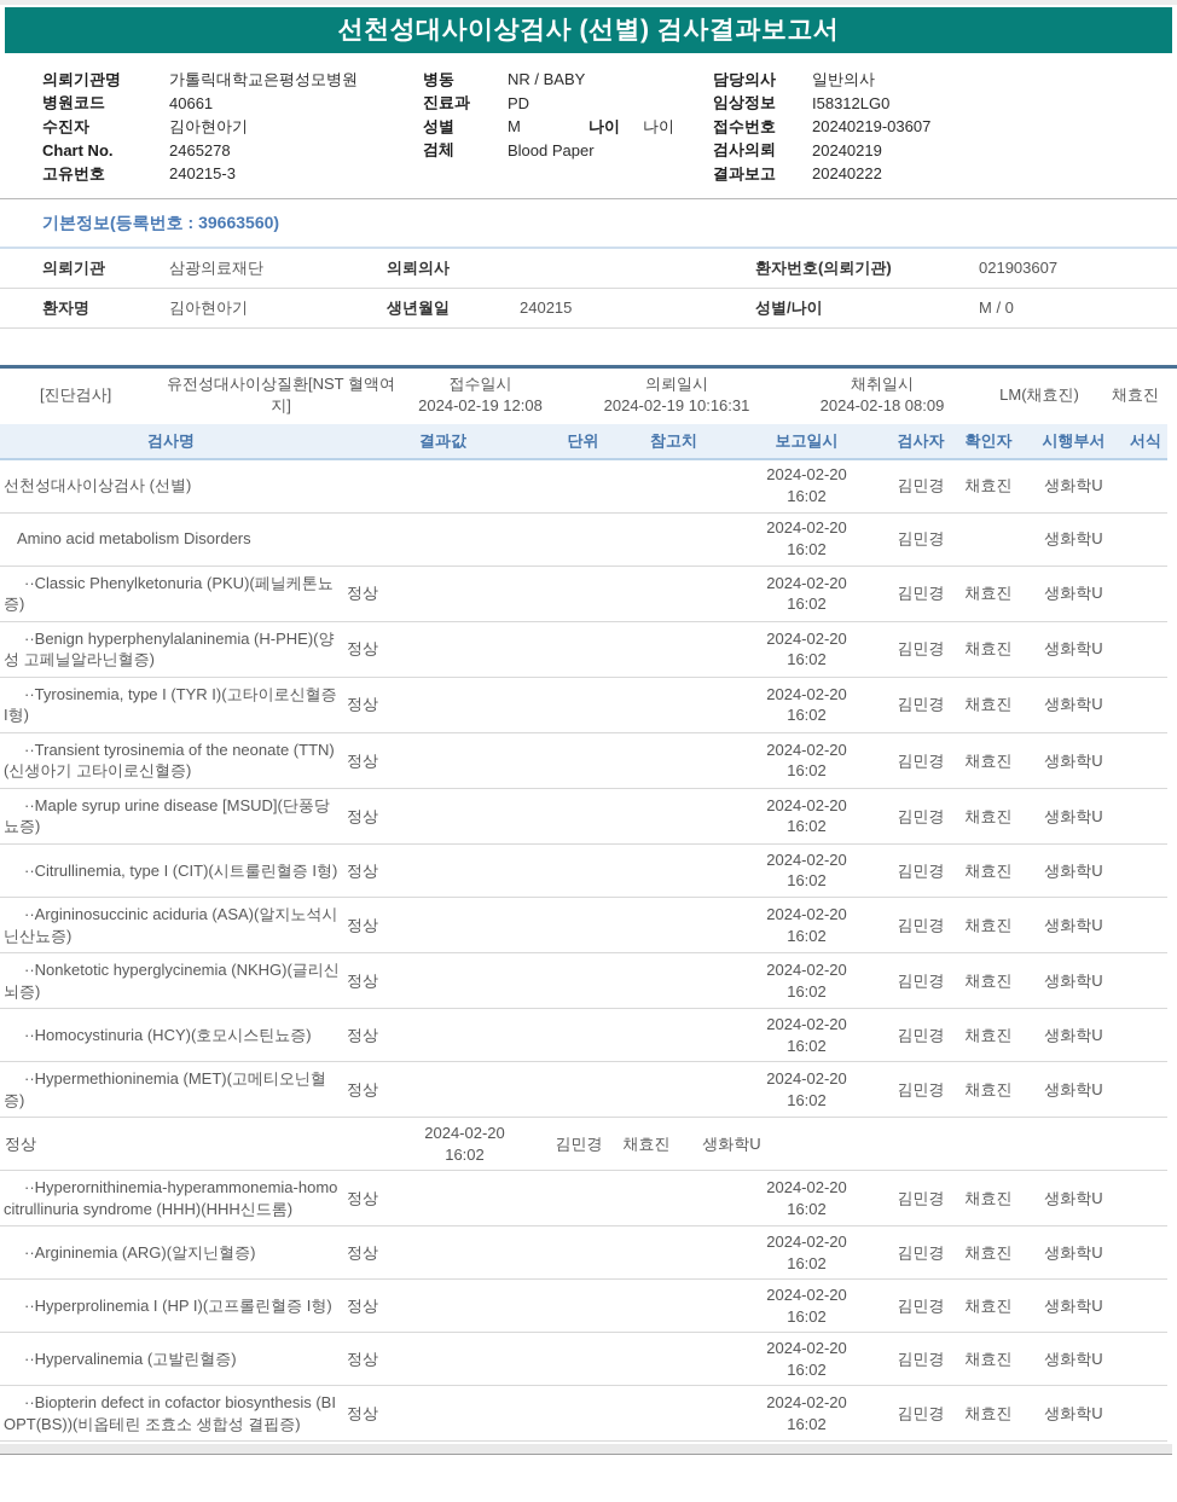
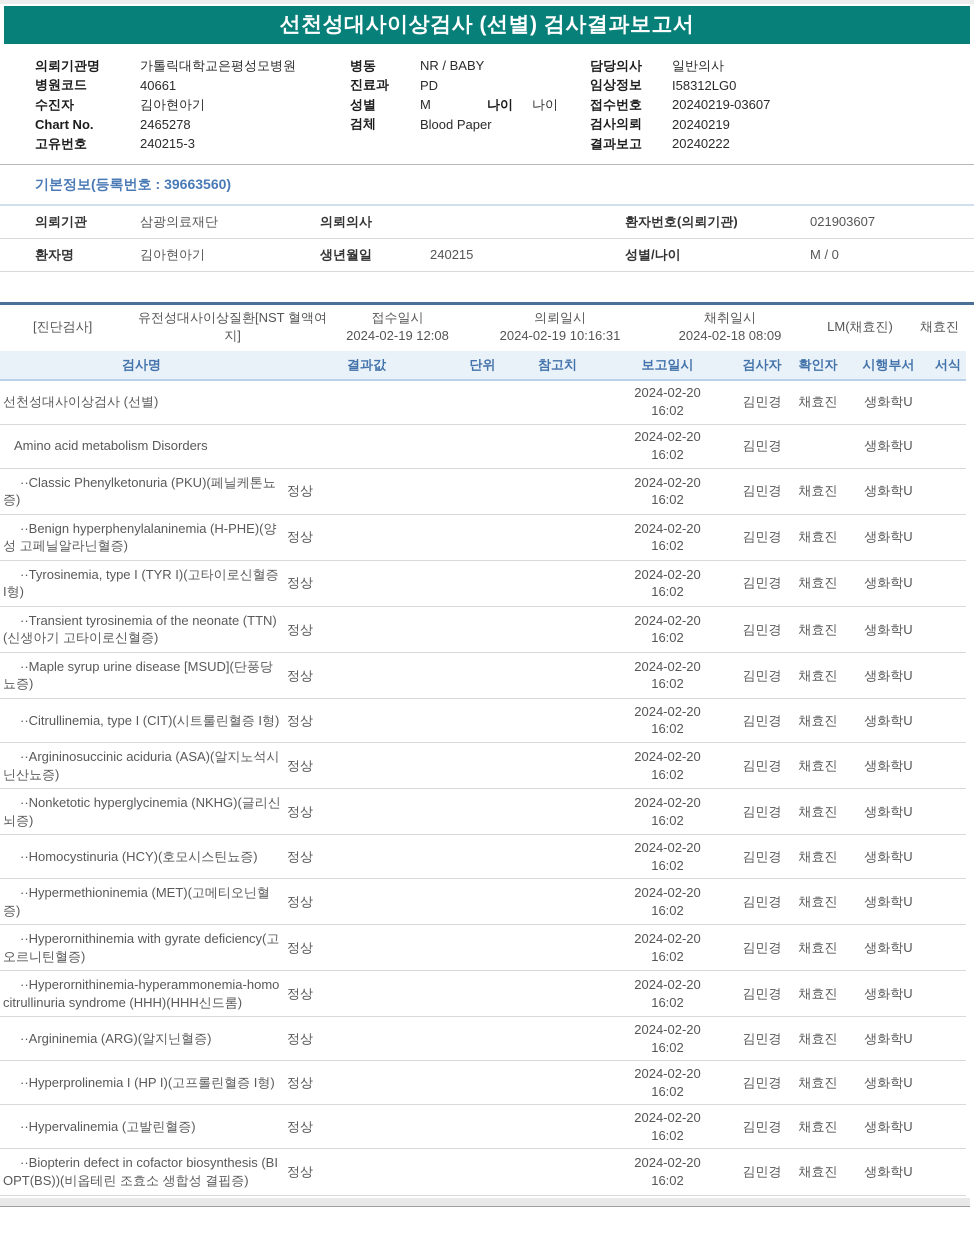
  선천성대사이상검사 (선별) 검사결과보고서
  의뢰기관명
  가톨릭대학교은평성모병원
  병원코드
  40661
  수진자
  김아현아기
  Chart No.
  2465278
  고유번호
  240215-3
  병동
  NR / BABY
  진료과
  PD
  성별
  M
  나이
  나이
  검체
  Blood Paper
  담당의사
  일반의사
  임상정보
  I58312LG0
  접수번호
  20240219-03607
  검사의뢰
  20240219
  결과보고
  20240222
  기본정보(등록번호 : 39663560)
  의뢰기관
  삼광의료재단
  의뢰의사
  환자번호(의뢰기관)
  021903607
  환자명
  김아현아기
  생년월일
  240215
  성별/나이
  M / 0
  [진단검사]
  유전성대사이상질환[NST 혈액여지]
  접수일시
  2024-02-19 12:08
  의뢰일시
  2024-02-19 10:16:31
  채취일시
  2024-02-18 08:09
  LM(채효진)
  채효진
  검사명
  결과값
  단위
  참고치
  보고일시
  검사자
  확인자
  시행부서
  서식
  선천성대사이상검사 (선별)
  2024-02-20
  16:02
  김민경
  채효진
  생화학U
  Amino acid metabolism Disorders
  2024-02-20
  16:02
  김민경
  생화학U
  ··Classic Phenylketonuria (PKU)(페닐케톤뇨증)
  정상
  2024-02-20
  16:02
  김민경
  채효진
  생화학U
  ··Benign hyperphenylalaninemia (H-PHE)(양성 고페닐알라닌혈증)
  정상
  2024-02-20
  16:02
  김민경
  채효진
  생화학U
  ··Tyrosinemia, type I (TYR I)(고타이로신혈증 I형)
  정상
  2024-02-20
  16:02
  김민경
  채효진
  생화학U
  ··Transient tyrosinemia of the neonate (TTN)(신생아기 고타이로신혈증)
  정상
  2024-02-20
  16:02
  김민경
  채효진
  생화학U
  ··Maple syrup urine disease [MSUD](단풍당뇨증)
  정상
  2024-02-20
  16:02
  김민경
  채효진
  생화학U
  ··Citrullinemia, type I (CIT)(시트룰린혈증 I형)
  정상
  2024-02-20
  16:02
  김민경
  채효진
  생화학U
  ··Argininosuccinic aciduria (ASA)(알지노석시닌산뇨증)
  정상
  2024-02-20
  16:02
  김민경
  채효진
  생화학U
  ··Nonketotic hyperglycinemia (NKHG)(글리신뇌증)
  정상
  2024-02-20
  16:02
  김민경
  채효진
  생화학U
  ··Homocystinuria (HCY)(호모시스틴뇨증)
  정상
  2024-02-20
  16:02
  김민경
  채효진
  생화학U
  ··Hypermethioninemia (MET)(고메티오닌혈증)
  정상
  2024-02-20
  16:02
  김민경
  채효진
  생화학U
+ ··Hyperornithinemia with gyrate deficiency(고오르니틴혈증)
  정상
  2024-02-20
  16:02
  김민경
  채효진
  생화학U
  ··Hyperornithinemia-hyperammonemia-homocitrullinuria syndrome (HHH)(HHH신드롬)
  정상
  2024-02-20
  16:02
  김민경
  채효진
  생화학U
  ··Argininemia (ARG)(알지닌혈증)
  정상
  2024-02-20
  16:02
  김민경
  채효진
  생화학U
  ··Hyperprolinemia I (HP I)(고프롤린혈증 I형)
  정상
  2024-02-20
  16:02
  김민경
  채효진
  생화학U
  ··Hypervalinemia (고발린혈증)
  정상
  2024-02-20
  16:02
  김민경
  채효진
  생화학U
  ··Biopterin defect in cofactor biosynthesis (BIOPT(BS))(비옵테린 조효소 생합성 결핍증)
  정상
  2024-02-20
  16:02
  김민경
  채효진
  생화학U
